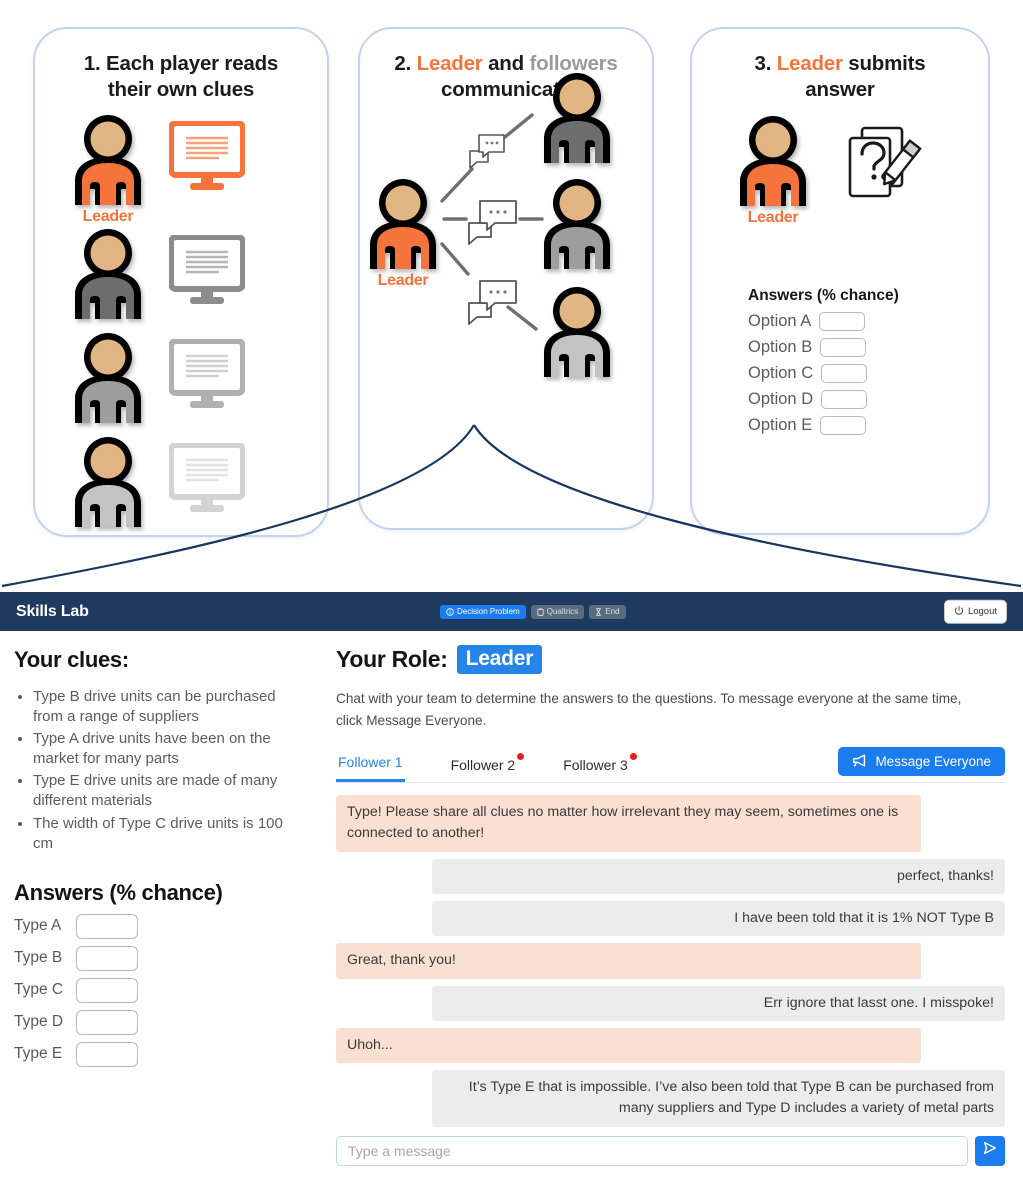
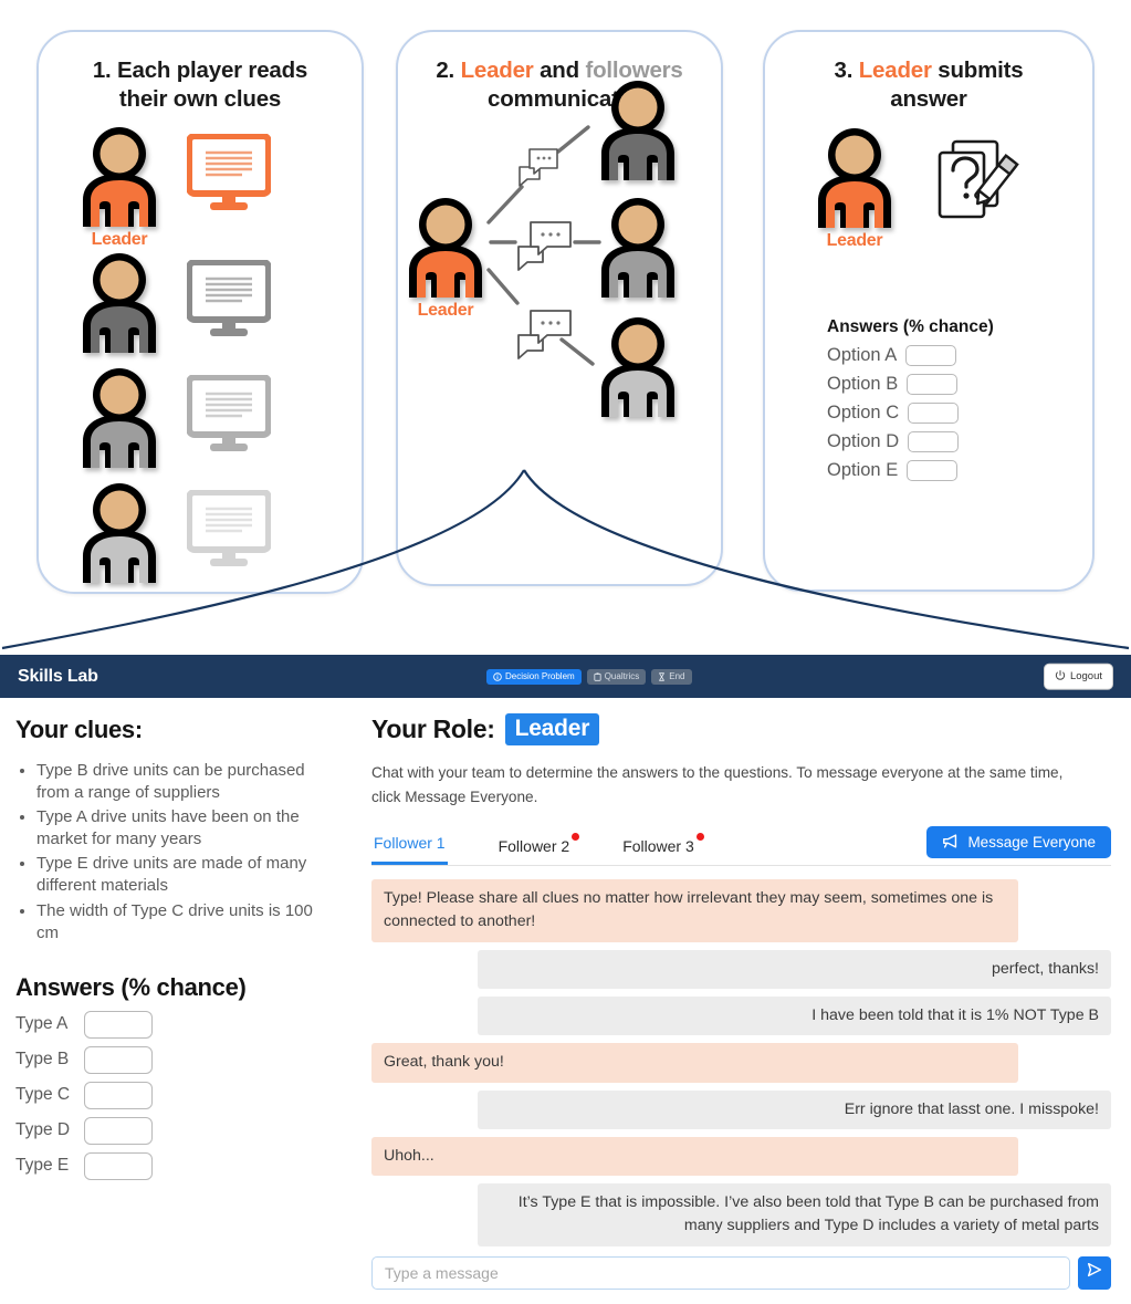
  1. Each player reads
  their own clues
  Leader
  2. Leader and followers
  communica
  Leader
  3. Leader submits
  answer
  Leader
  Answers (% chance)
  Option A
  Option B
  Option C
  Option D
  Option E
  Skills Lab
  Decision Problem
  Qualtrics
  End
  Logout
  Your clues:
  Type B drive units can be purchased from a range of suppliers
- Type A drive units have been on the market for many parts
+ Type A drive units have been on the market for many years
  Type E drive units are made of many different materials
  The width of Type C drive units is 100 cm
  Answers (% chance)
  Type A
  Type B
  Type C
  Type D
  Type E
  Your Role:
  Leader
  Chat with your team to determine the answers to the questions. To message everyone at the same time, click Message Everyone.
  Follower 1
  Follower 2
  Follower 3
  Message Everyone
  Type! Please share all clues no matter how irrelevant they may seem, sometimes one is connected to another!
  perfect, thanks!
  I have been told that it is 1% NOT Type B
  Great, thank you!
  Err ignore that lasst one. I misspoke!
  Uhoh...
  It’s Type E that is impossible. I’ve also been told that Type B can be purchased from many suppliers and Type D includes a variety of metal parts
  Type a message
